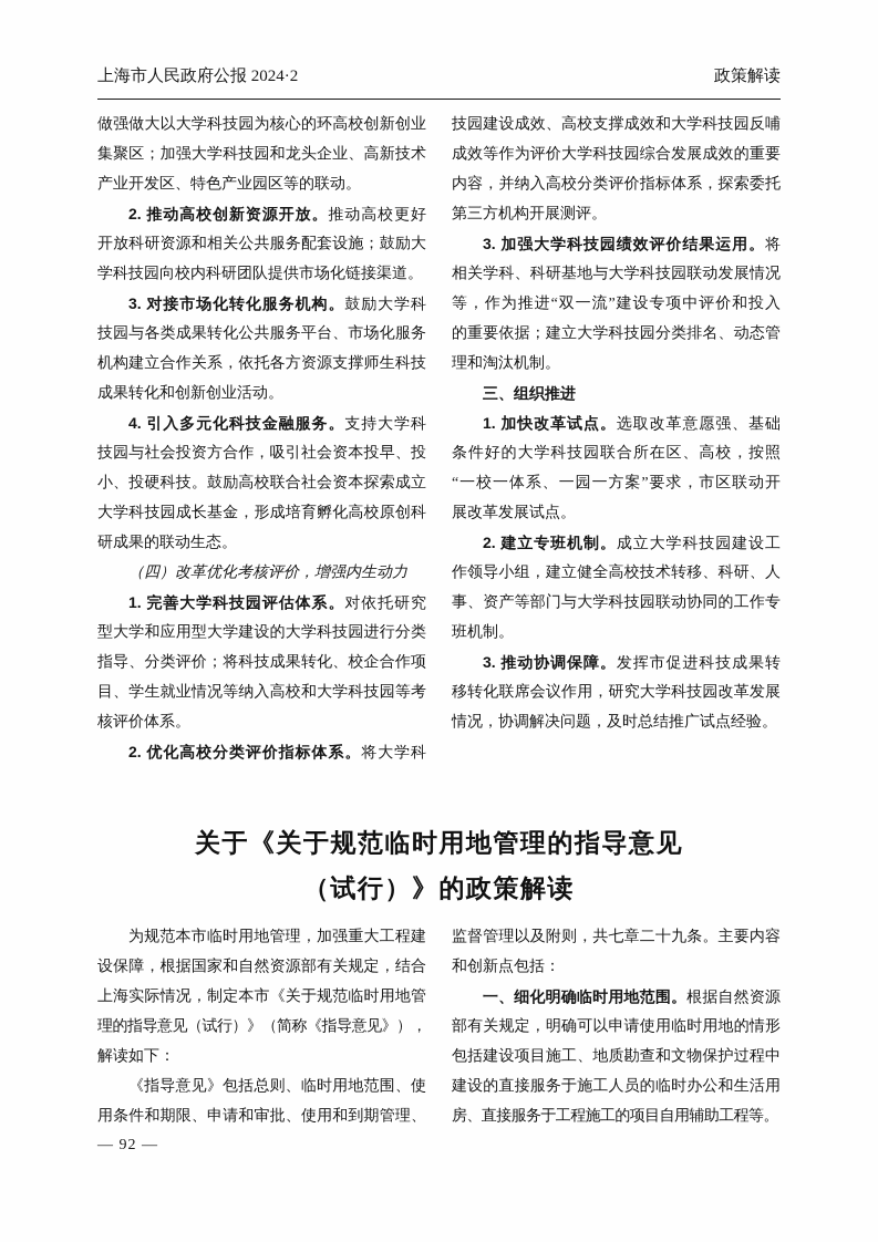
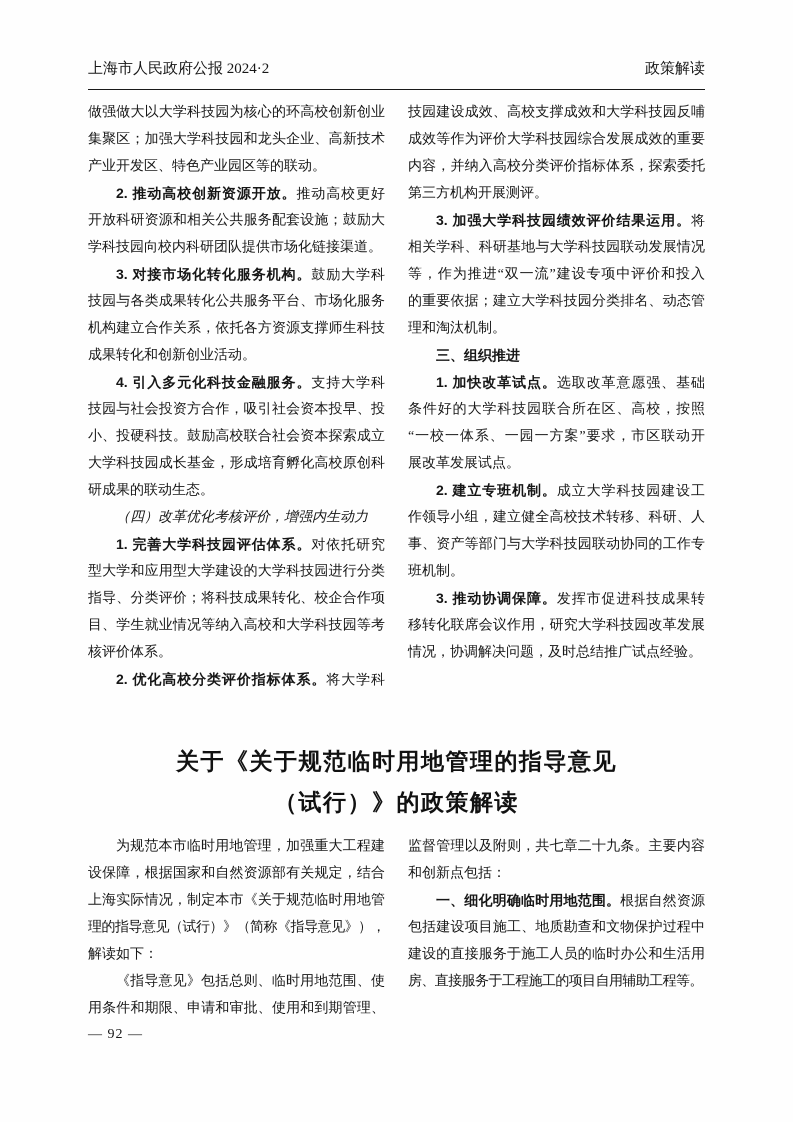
  上海市人民政府公报 2024·2
  政策解读
  做强做大以大学科技园为核心的环高校创新创业
  集聚区；加强大学科技园和龙头企业、高新技术
  产业开发区、特色产业园区等的联动。
  2. 推动高校创新资源开放。推动高校更好
  开放科研资源和相关公共服务配套设施；鼓励大
  学科技园向校内科研团队提供市场化链接渠道。
  3. 对接市场化转化服务机构。鼓励大学科
  技园与各类成果转化公共服务平台、市场化服务
  机构建立合作关系，依托各方资源支撑师生科技
  成果转化和创新创业活动。
  4. 引入多元化科技金融服务。支持大学科
  技园与社会投资方合作，吸引社会资本投早、投
  小、投硬科技。鼓励高校联合社会资本探索成立
  大学科技园成长基金，形成培育孵化高校原创科
  研成果的联动生态。
  （四）改革优化考核评价，增强内生动力
  1. 完善大学科技园评估体系。对依托研究
  型大学和应用型大学建设的大学科技园进行分类
  指导、分类评价；将科技成果转化、校企合作项
  目、学生就业情况等纳入高校和大学科技园等考
  核评价体系。
  2. 优化高校分类评价指标体系。将大学科
  技园建设成效、高校支撑成效和大学科技园反哺
  成效等作为评价大学科技园综合发展成效的重要
  内容，并纳入高校分类评价指标体系，探索委托
  第三方机构开展测评。
  3. 加强大学科技园绩效评价结果运用。将
  相关学科、科研基地与大学科技园联动发展情况
  等，作为推进“双一流”建设专项中评价和投入
  的重要依据；建立大学科技园分类排名、动态管
  理和淘汰机制。
  三、组织推进
  1. 加快改革试点。选取改革意愿强、基础
  条件好的大学科技园联合所在区、高校，按照
  “一校一体系、一园一方案”要求，市区联动开
  展改革发展试点。
  2. 建立专班机制。成立大学科技园建设工
  作领导小组，建立健全高校技术转移、科研、人
  事、资产等部门与大学科技园联动协同的工作专
  班机制。
  3. 推动协调保障。发挥市促进科技成果转
  移转化联席会议作用，研究大学科技园改革发展
  情况，协调解决问题，及时总结推广试点经验。
  关于《关于规范临时用地管理的指导意见
  （试行）》的政策解读
  为规范本市临时用地管理，加强重大工程建
  设保障，根据国家和自然资源部有关规定，结合
  上海实际情况，制定本市《关于规范临时用地管
  理的指导意见（试行）》（简称《指导意见》），
  解读如下：
  《指导意见》包括总则、临时用地范围、使
  用条件和期限、申请和审批、使用和到期管理、
  监督管理以及附则，共七章二十九条。主要内容
  和创新点包括：
  一、细化明确临时用地范围。根据自然资源
- 部有关规定，明确可以申请使用临时用地的情形
  包括建设项目施工、地质勘查和文物保护过程中
  建设的直接服务于施工人员的临时办公和生活用
  房、直接服务于工程施工的项目自用辅助工程等。
  — 92 —
